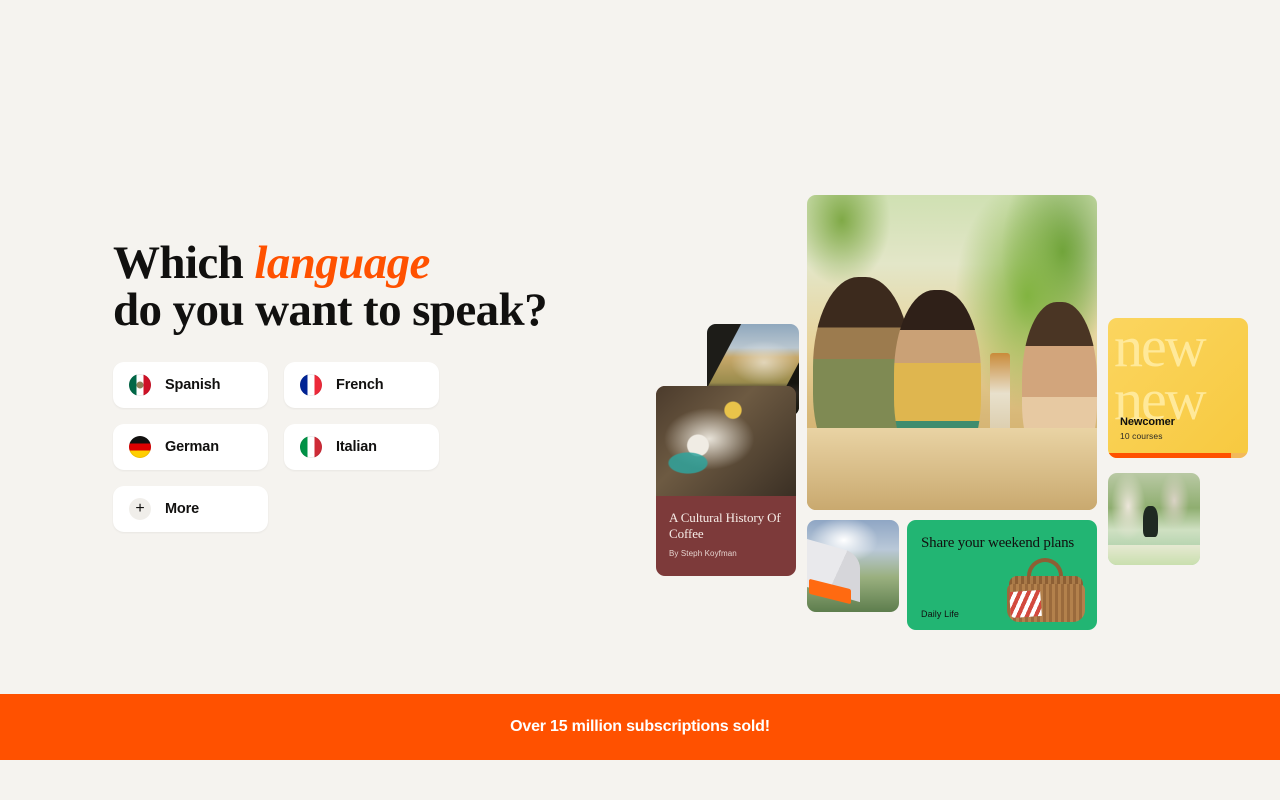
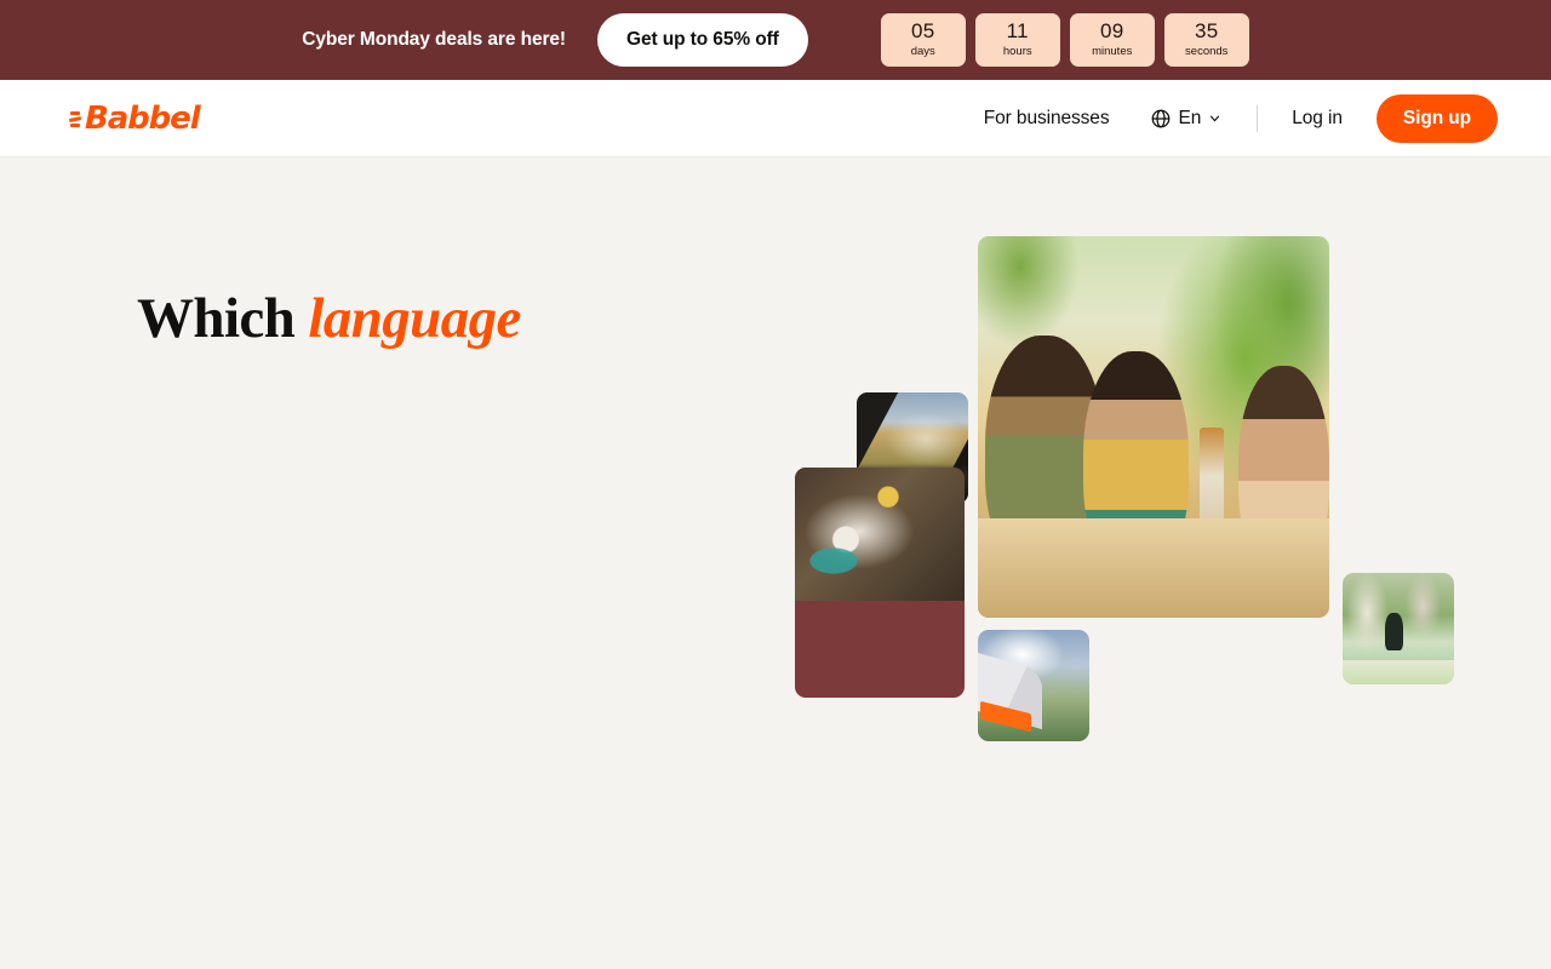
+ Cyber Monday deals are here!
+ Get up to 65% off
+ 05
+ days
+ 11
+ hours
+ 09
+ minutes
+ 35
+ seconds
+ Babbel
+ For businesses
+ En
+ Log in
+ Sign up
  Which language
- do you want to speak?
- Spanish
- French
- German
- Italian
- +
- More
- A Cultural History Of Coffee
- By Steph Koyfman
- Share your weekend plans
- Daily Life
- new new
- Newcomer
- 10 courses
- Over 15 million subscriptions sold!
